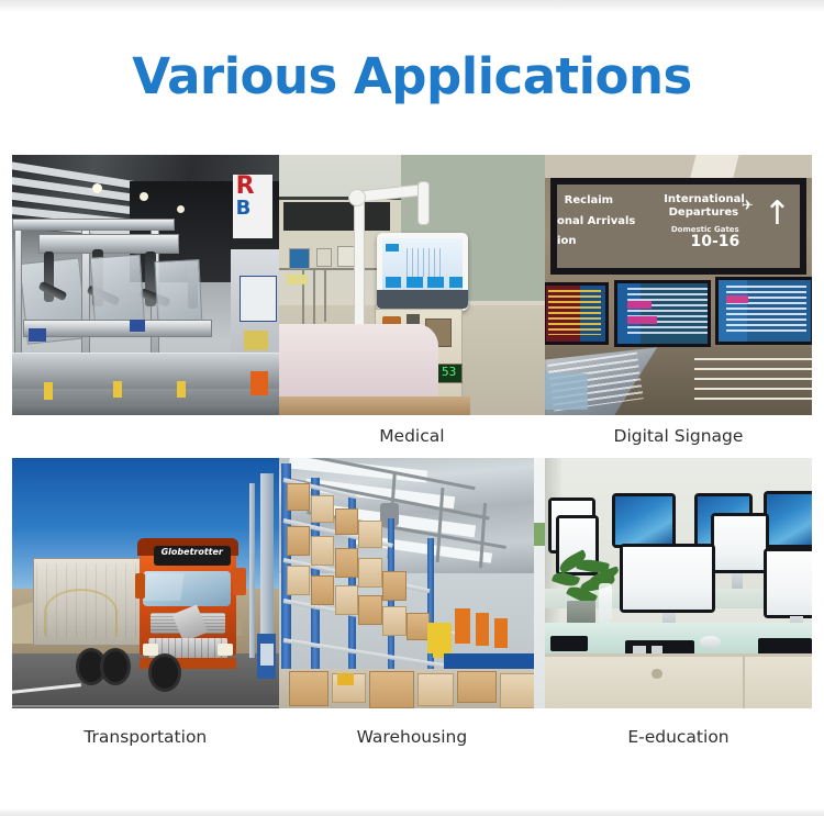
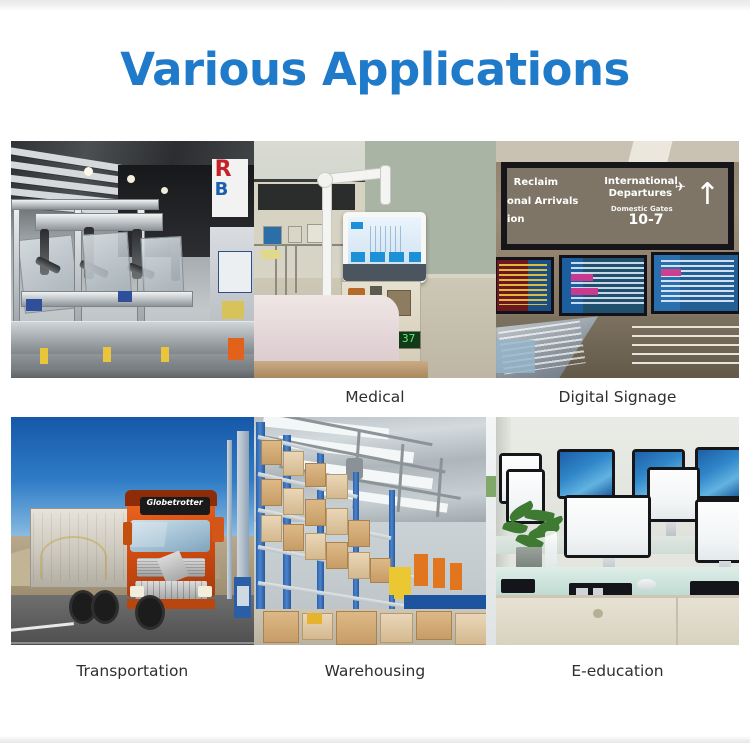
  Various Applications
  R
  B
- 53
+ 37
  Medical
  Reclaim
  onal Arrivals
  ion
  International
  Departures
  Domestic Gates
- 10-16
+ 10-7
  ✈
  ↑
  Digital Signage
  Globetrotter
  Transportation
  Warehousing
  E-education
